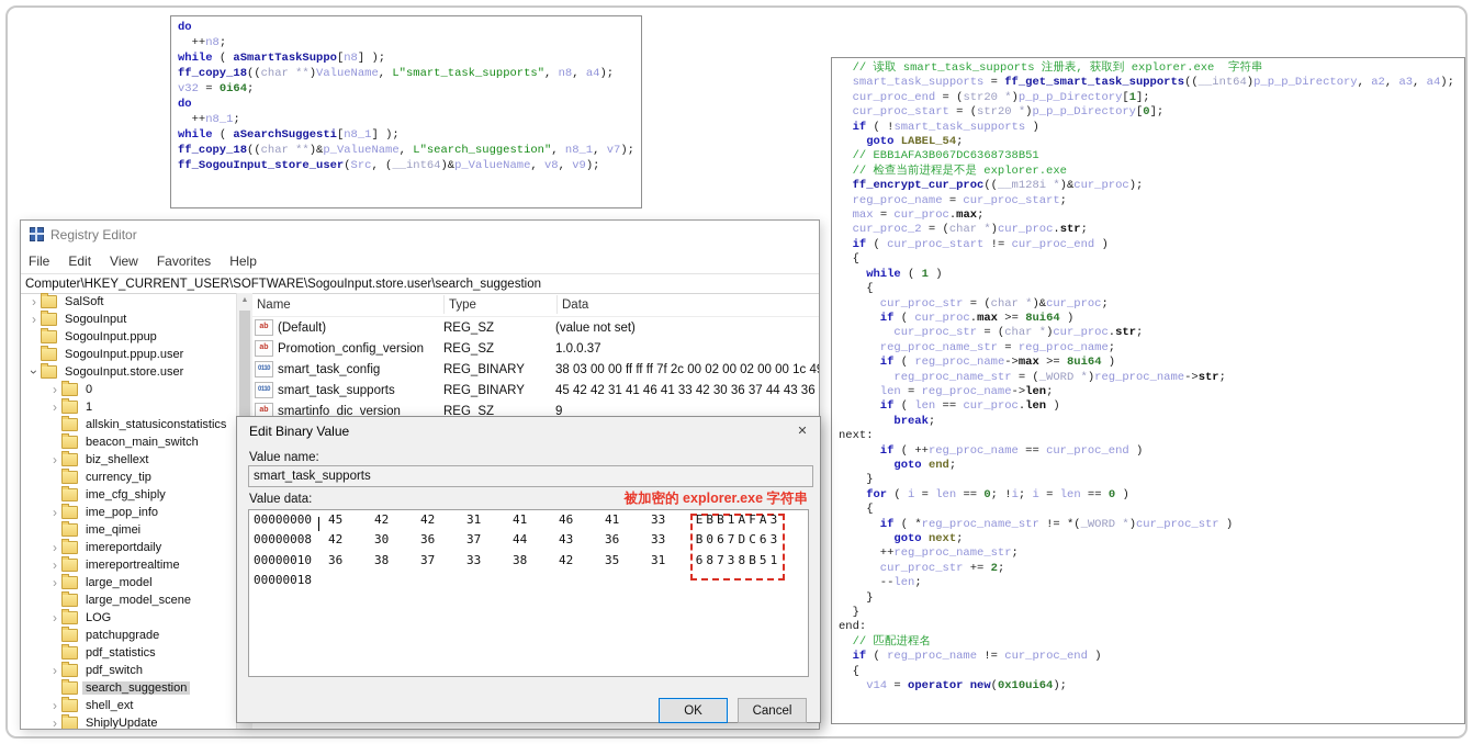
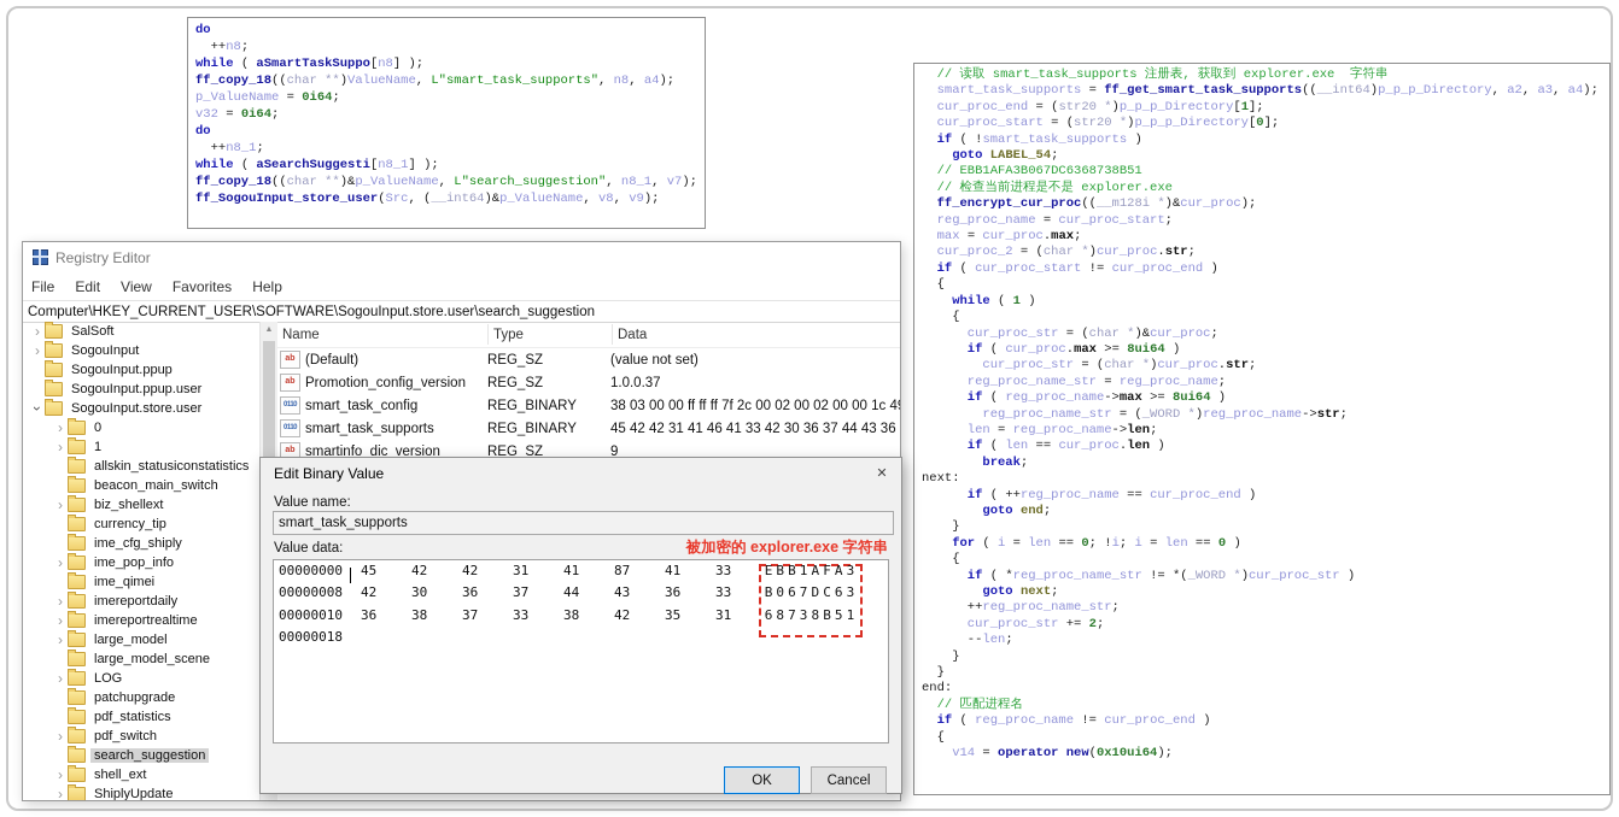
  do
  ++n8;
  while ( aSmartTaskSuppo[n8] );
  ff_copy_18((char **)ValueName, L"smart_task_supports", n8, a4);
+ p_ValueName = 0i64;
  v32 = 0i64;
  do
  ++n8_1;
  while ( aSearchSuggesti[n8_1] );
  ff_copy_18((char **)&p_ValueName, L"search_suggestion", n8_1, v7);
  ff_SogouInput_store_user(Src, (__int64)&p_ValueName, v8, v9);
  // 读取 smart_task_supports 注册表, 获取到 explorer.exe 字符串
  smart_task_supports = ff_get_smart_task_supports((__int64)p_p_p_Directory, a2, a3, a4);
  cur_proc_end = (str20 *)p_p_p_Directory[1];
  cur_proc_start = (str20 *)p_p_p_Directory[0];
  if ( !smart_task_supports )
  goto LABEL_54;
  // EBB1AFA3B067DC6368738B51
  // 检查当前进程是不是 explorer.exe
  ff_encrypt_cur_proc((__m128i *)&cur_proc);
  reg_proc_name = cur_proc_start;
  max = cur_proc.max;
  cur_proc_2 = (char *)cur_proc.str;
  if ( cur_proc_start != cur_proc_end )
  {
  while ( 1 )
  {
  cur_proc_str = (char *)&cur_proc;
  if ( cur_proc.max >= 8ui64 )
  cur_proc_str = (char *)cur_proc.str;
  reg_proc_name_str = reg_proc_name;
  if ( reg_proc_name->max >= 8ui64 )
  reg_proc_name_str = (_WORD *)reg_proc_name->str;
  len = reg_proc_name->len;
  if ( len == cur_proc.len )
  break;
  next:
  if ( ++reg_proc_name == cur_proc_end )
  goto end;
  }
  for ( i = len == 0; !i; i = len == 0 )
  {
  if ( *reg_proc_name_str != *(_WORD *)cur_proc_str )
  goto next;
  ++reg_proc_name_str;
  cur_proc_str += 2;
  --len;
  }
  }
  end:
  // 匹配进程名
  if ( reg_proc_name != cur_proc_end )
  {
  v14 = operator new(0x10ui64);
  Registry Editor
  File
  Edit
  View
  Favorites
  Help
  Computer\HKEY_CURRENT_USER\SOFTWARE\SogouInput.store.user\search_suggestion
  ›
  SalSoft
  ›
  SogouInput
  SogouInput.ppup
  SogouInput.ppup.user
  SogouInput.store.user
  ›
  0
  ›
  1
  allskin_statusiconstatistics
  beacon_main_switch
  ›
  biz_shellext
  currency_tip
  ime_cfg_shiply
  ›
  ime_pop_info
  ime_qimei
  ›
  imereportdaily
  ›
  imereportrealtime
  ›
  large_model
  large_model_scene
  ›
  LOG
  patchupgrade
  pdf_statistics
  ›
  pdf_switch
  search_suggestion
  ›
  shell_ext
  ›
  ShiplyUpdate
  Name
  Type
  Data
  (Default)
  REG_SZ
  (value not set)
  Promotion_config_version
  REG_SZ
  1.0.0.37
  smart_task_config
  REG_BINARY
  38 03 00 00 ff ff ff 7f 2c 00 02 00 02 00 00 1c 4
  smart_task_supports
  REG_BINARY
  45 42 42 31 41 46 41 33 42 30 36 37 44 43 36
  smartinfo_dic_version
  REG_SZ
  9
  Edit Binary Value
  ✕
  Value name:
  smart_task_supports
  Value data:
  被加密的 explorer.exe 字符串
  00000000
  45
  42
  42
  31
  41
- 46
+ 87
  41
  33
  E
  B
  B
  1
  A
  F
  A
  3
  00000008
  42
  30
  36
  37
  44
  43
  36
  33
  B
  0
  6
  7
  D
  C
  6
  3
  00000010
  36
  38
  37
  33
  38
  42
  35
  31
  6
  8
  7
  3
  8
  B
  5
  1
  00000018
  OK
  Cancel
